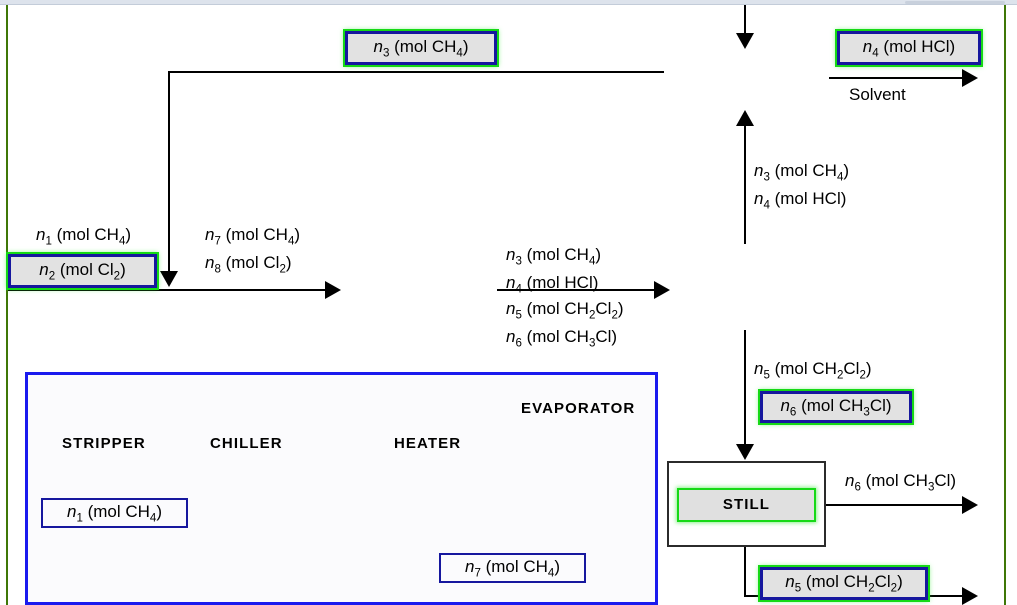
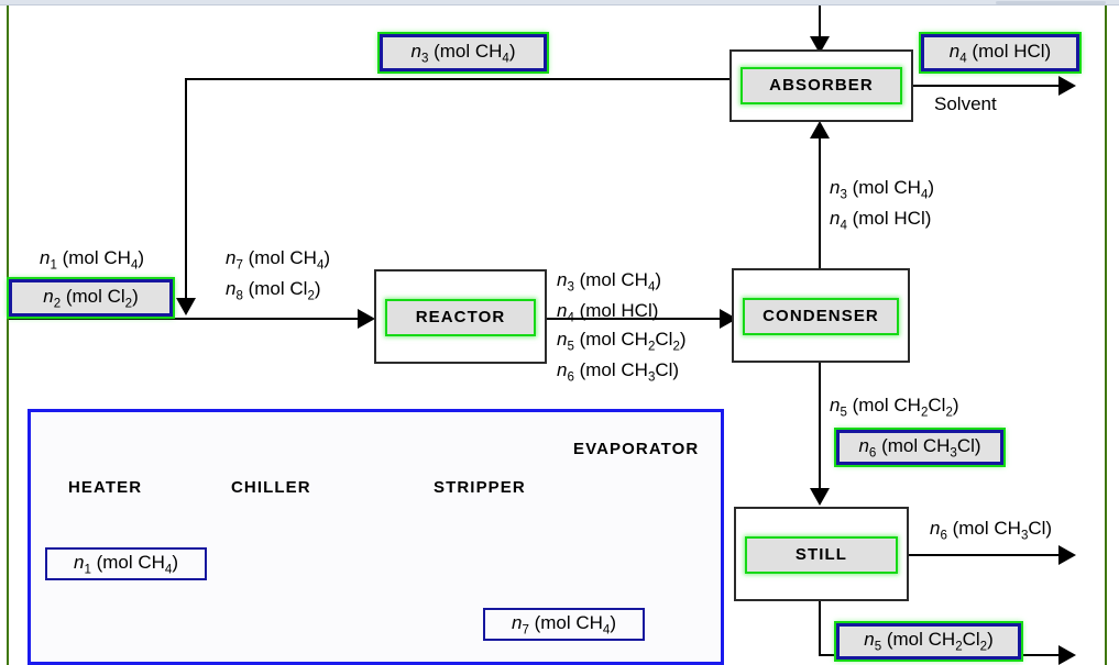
+ ABSORBER
+ REACTOR
+ CONDENSER
  STILL
  n3 (mol CH4)
  n4 (mol HCl)
  n2 (mol Cl2)
  n6 (mol CH3Cl)
  n5 (mol CH2Cl2)
  Solvent
  n1 (mol CH4)
  n7 (mol CH4)
  n8 (mol Cl2)
  n3 (mol CH4)
  n4 (mol HCl)
  n3 (mol CH4)
  n4 (mol HCl)
  n5 (mol CH2Cl2)
  n6 (mol CH3Cl)
  n5 (mol CH2Cl2)
  n6 (mol CH3Cl)
  EVAPORATOR
- STRIPPER
+ HEATER
  CHILLER
- HEATER
+ STRIPPER
  n1 (mol CH4)
  n7 (mol CH4)
